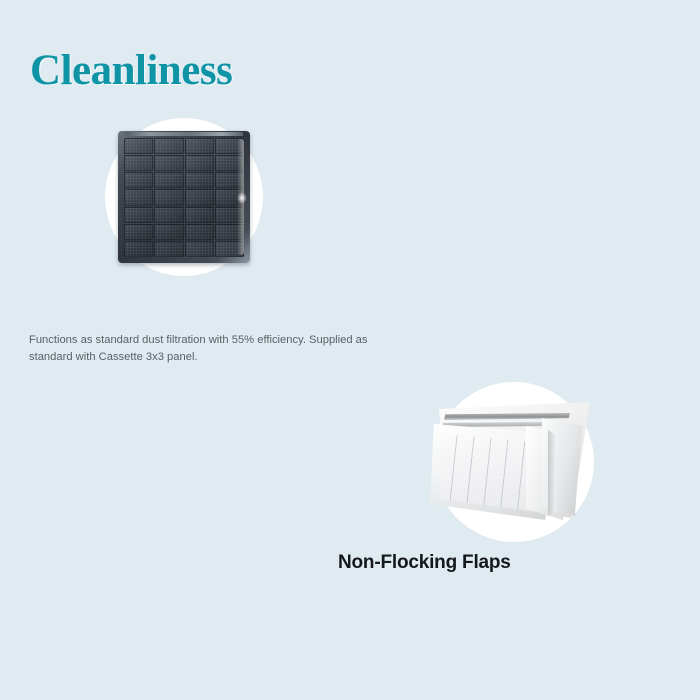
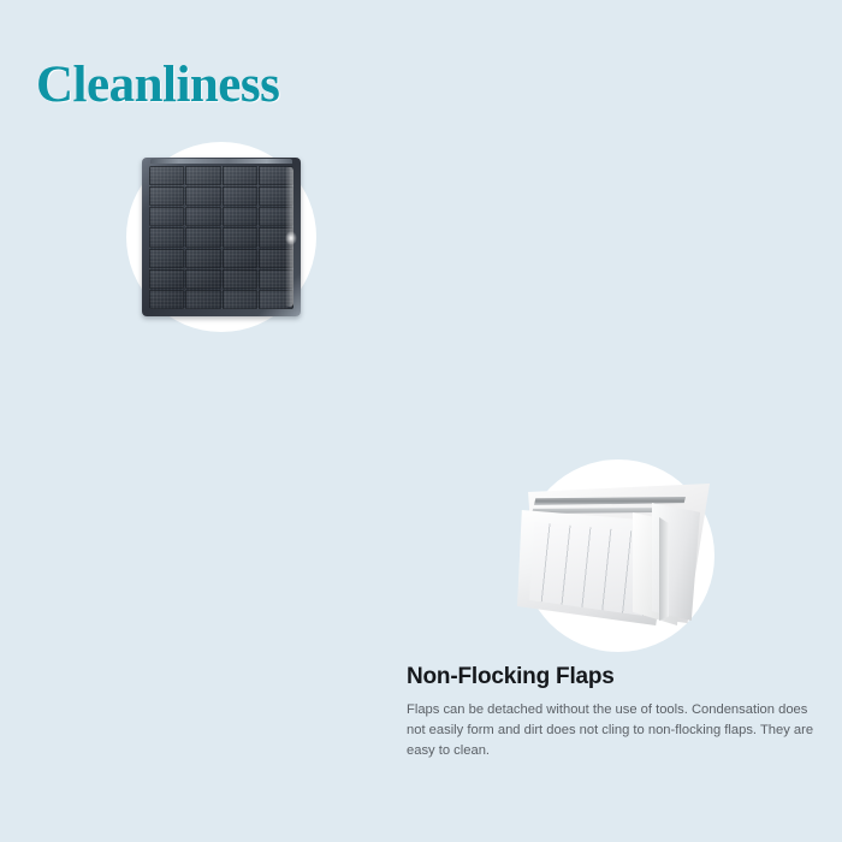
  Cleanliness
- Functions as standard dust filtration with 55% efficiency. Supplied as standard with Cassette 3x3 panel.
  Non-Flocking Flaps
+ Flaps can be detached without the use of tools. Condensation does not easily form and dirt does not cling to non-flocking flaps. They are easy to clean.
